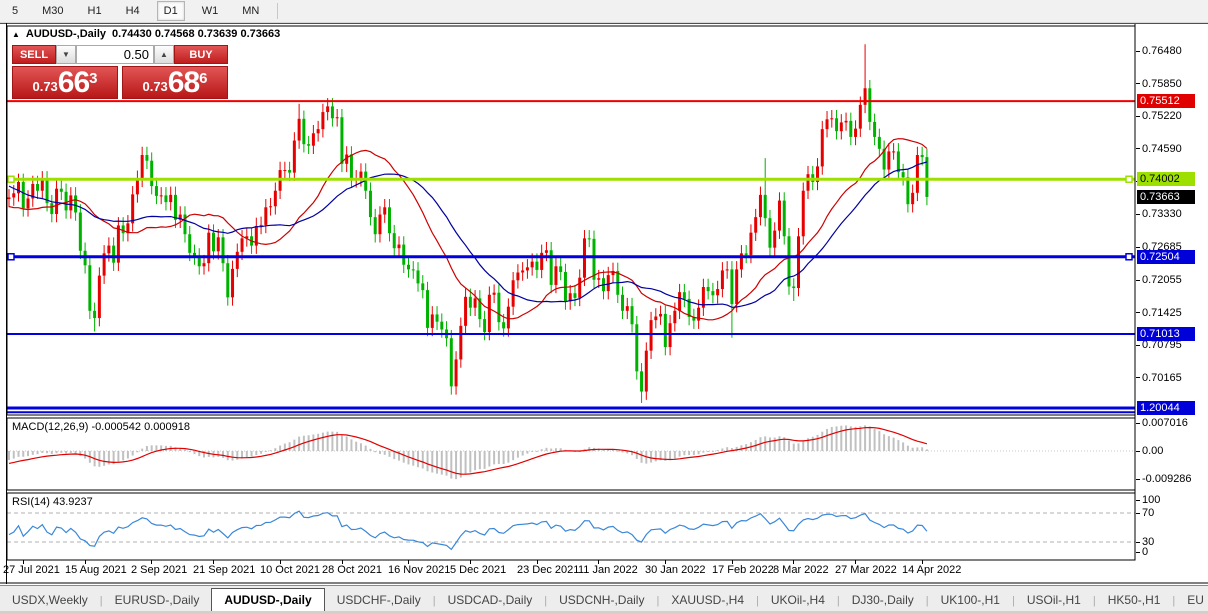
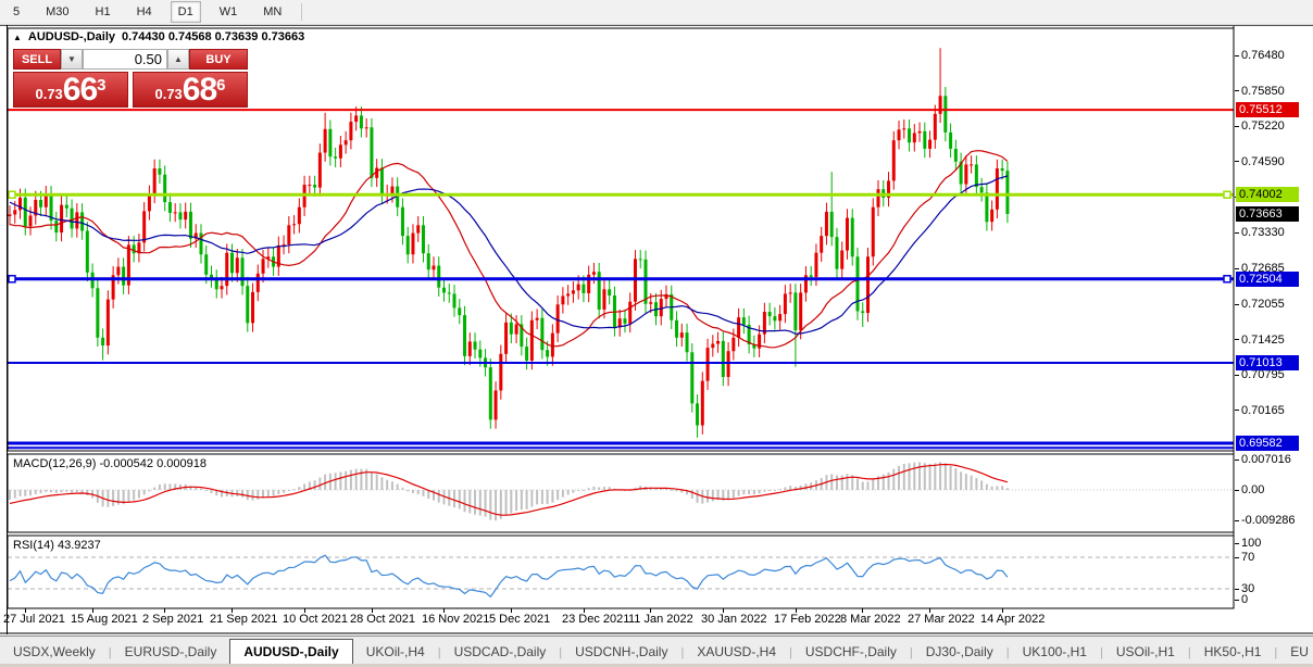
  5
  M30
  H1
  H4
  D1
  W1
  MN
  ▲
  AUDUSD-,Daily
  0.74430 0.74568 0.73639 0.73663
  SELL
  ▼
  0.50
  ▲
  BUY
  0.73
  66
  3
  0.73
  68
  6
  MACD(12,26,9) -0.000542 0.000918
  RSI(14) 43.9237
  0.76480
  0.75850
  0.75220
  0.74590
  0.73330
  0.72685
  0.72055
  0.71425
  0.70795
  0.70165
  0.75512
  0.74002
  0.72504
  0.71013
- 1.20044
+ 0.69582
  0.73663
  0.007016
  0.00
  -0.009286
  100
  70
  30
  0
  27 Jul 2021
  15 Aug 2021
  2 Sep 2021
  21 Sep 2021
  10 Oct 2021
  28 Oct 2021
  16 Nov 2021
  5 Dec 2021
  23 Dec 2021
  11 Jan 2022
  30 Jan 2022
  17 Feb 2022
  8 Mar 2022
  27 Mar 2022
  14 Apr 2022
  USDX,Weekly
  |
  EURUSD-,Daily
  AUDUSD-,Daily
- USDCHF-,Daily
+ UKOil-,H4
  |
  USDCAD-,Daily
  |
  USDCNH-,Daily
  |
  XAUUSD-,H4
  |
- UKOil-,H4
+ USDCHF-,Daily
  |
  DJ30-,Daily
  |
  UK100-,H1
  |
  USOil-,H1
  |
  HK50-,H1
  |
  EU
